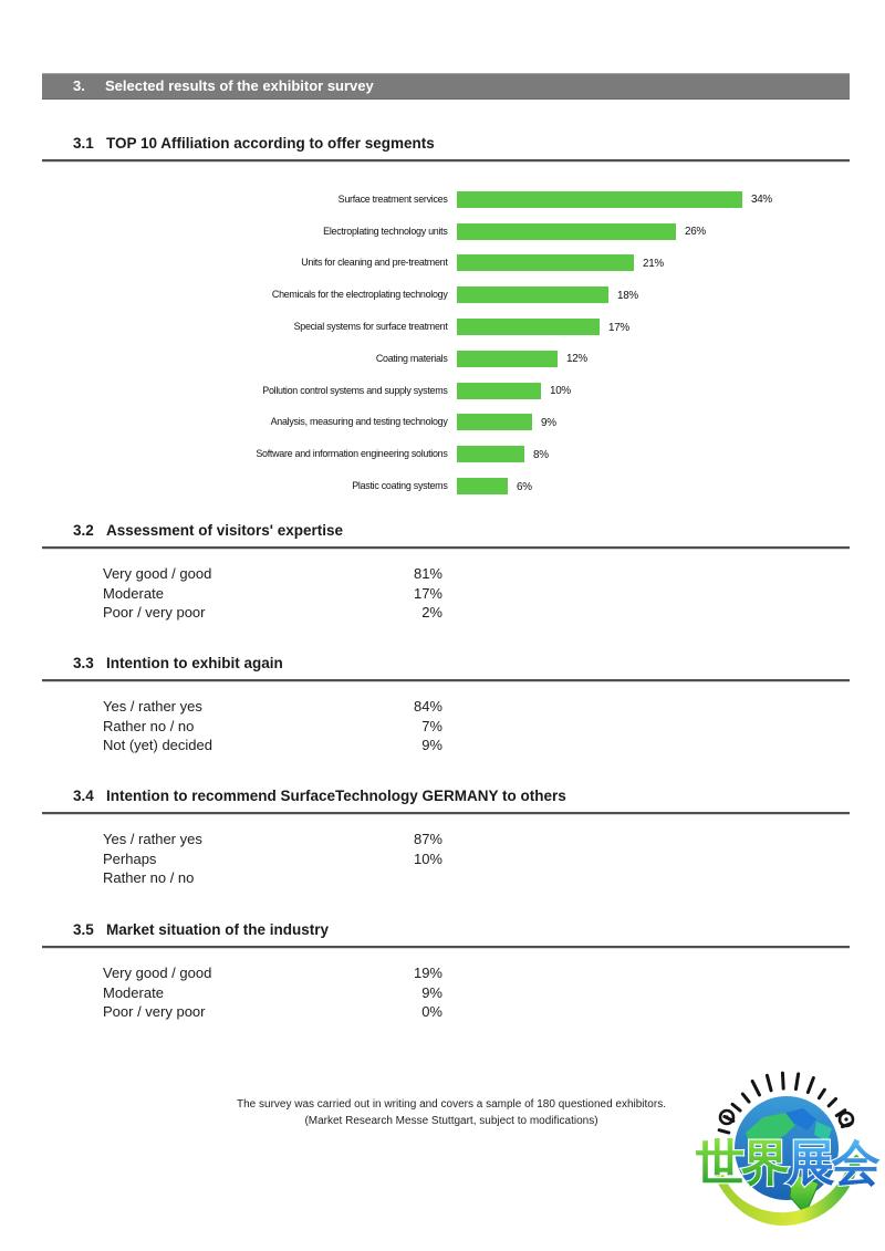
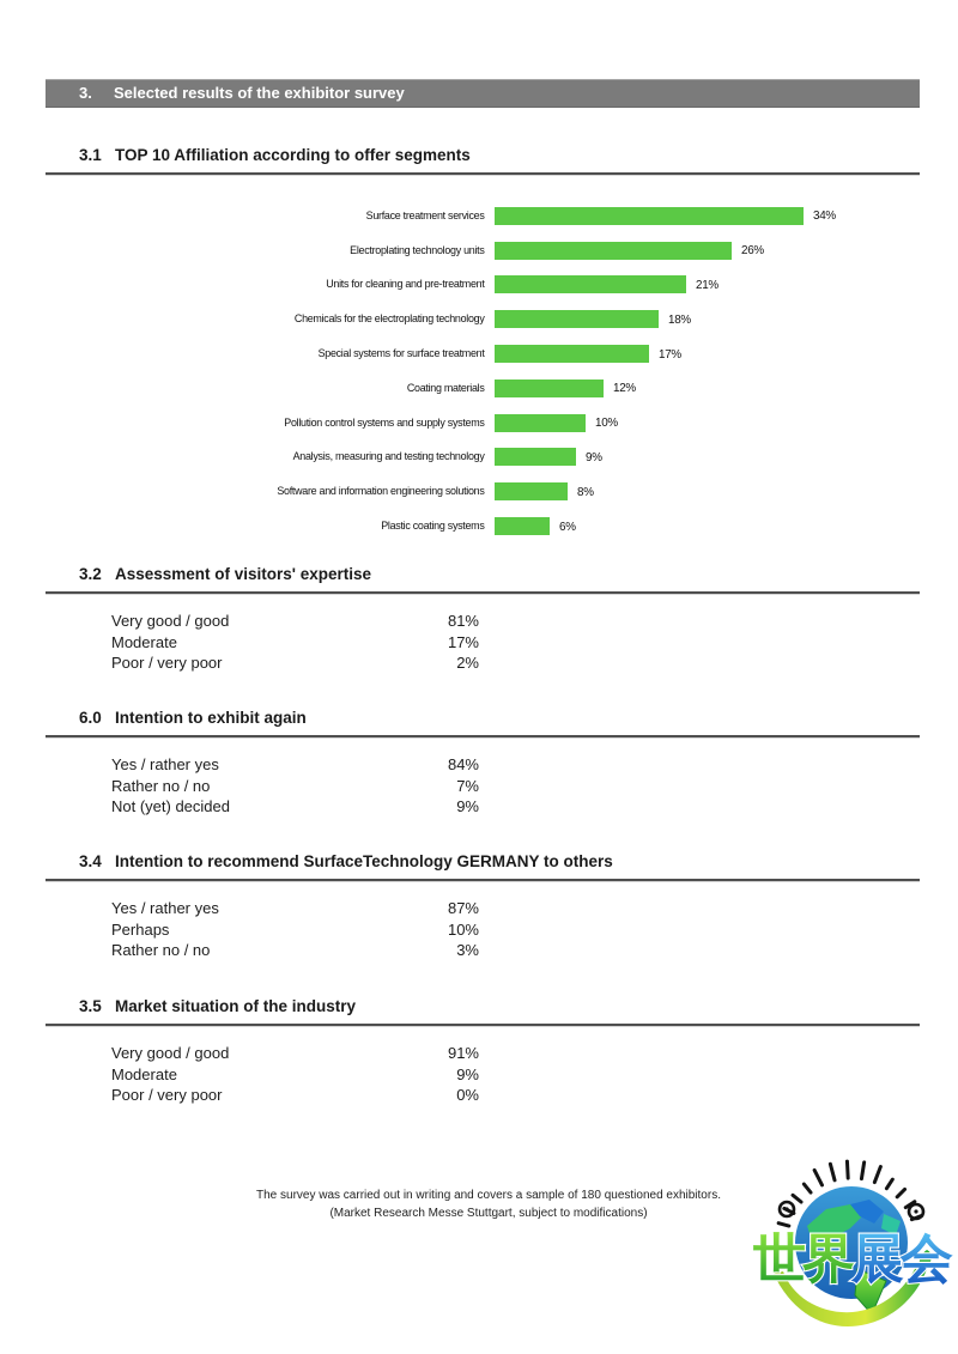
  3. Selected results of the exhibitor survey
  3.1 TOP 10 Affiliation according to offer segments
  Surface treatment services
  34%
  Electroplating technology units
  26%
  Units for cleaning and pre-treatment
  21%
  Chemicals for the electroplating technology
  18%
  Special systems for surface treatment
  17%
  Coating materials
  12%
  Pollution control systems and supply systems
  10%
  Analysis, measuring and testing technology
  9%
  Software and information engineering solutions
  8%
  Plastic coating systems
  6%
  3.2 Assessment of visitors' expertise
  Very good / good
  81%
  Moderate
  17%
  Poor / very poor
  2%
- 3.3 Intention to exhibit again
+ 6.0 Intention to exhibit again
  Yes / rather yes
  84%
  Rather no / no
  7%
  Not (yet) decided
  9%
  3.4 Intention to recommend SurfaceTechnology GERMANY to others
  Yes / rather yes
  87%
  Perhaps
  10%
  Rather no / no
+ 3%
  3.5 Market situation of the industry
  Very good / good
- 19%
+ 91%
  Moderate
  9%
  Poor / very poor
  0%
  The survey was carried out in writing and covers a sample of 180 questioned exhibitors.
  (Market Research Messe Stuttgart, subject to modifications)
  世界展会
